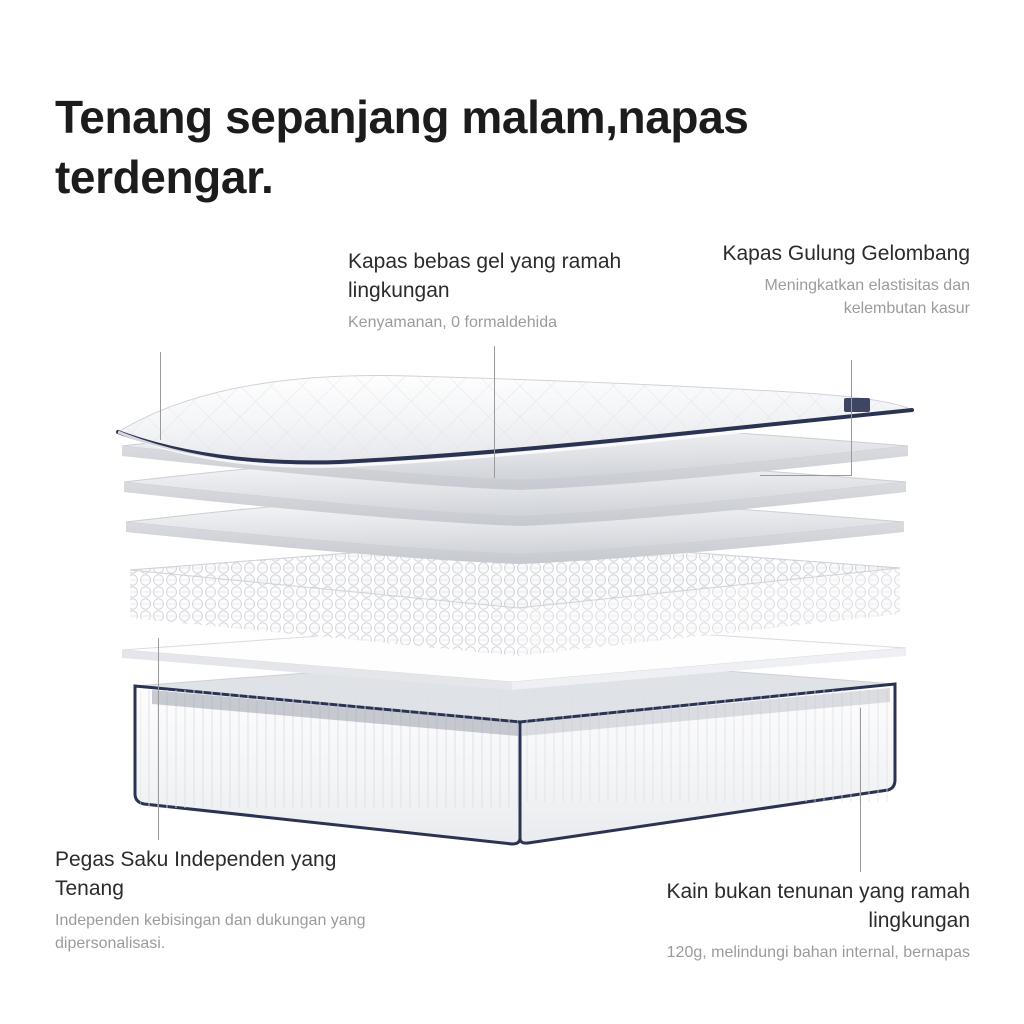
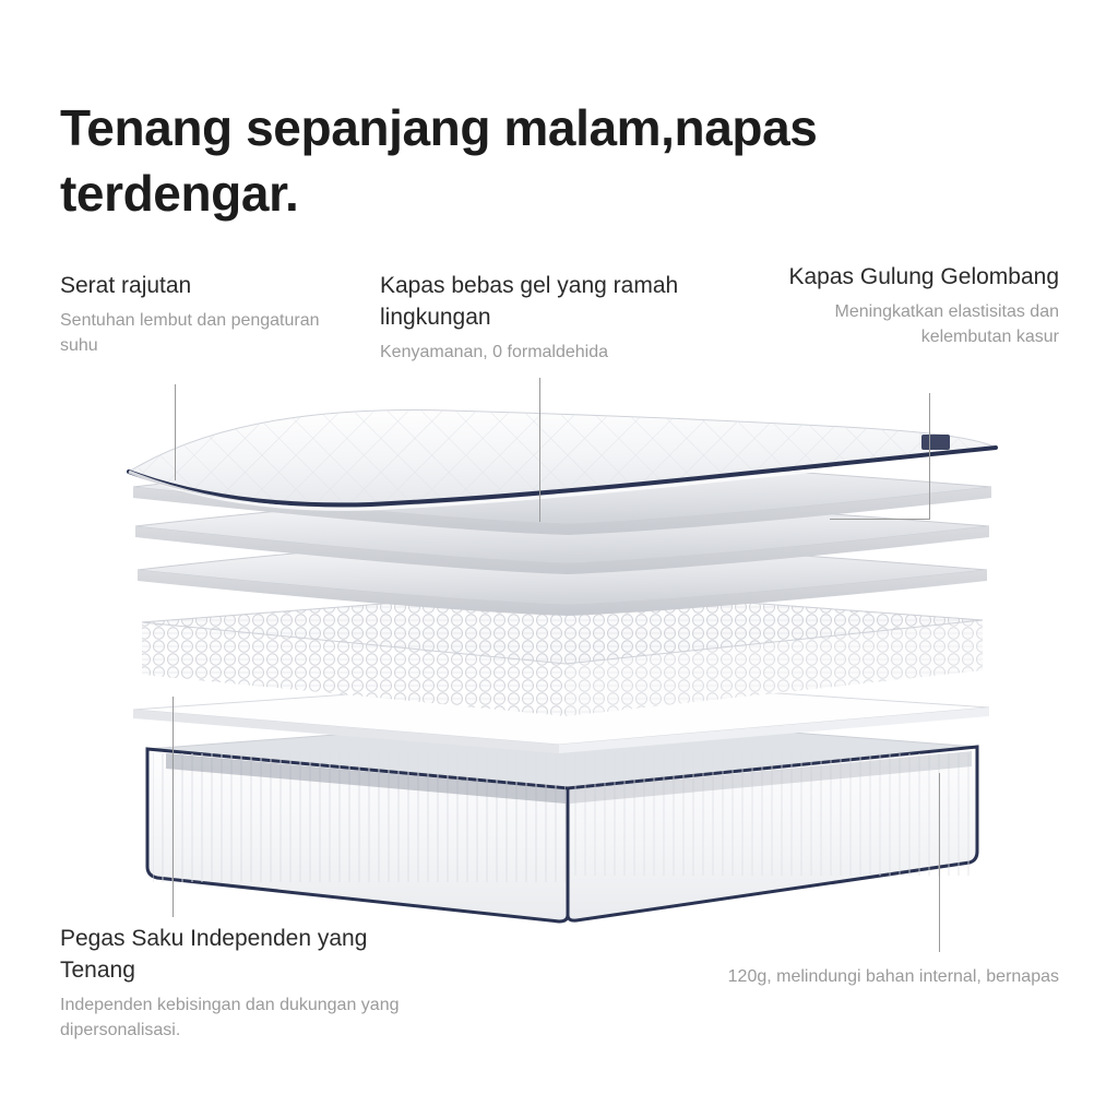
  Tenang sepanjang malam,napas terdengar.
+ Serat rajutan
+ Sentuhan lembut dan pengaturan suhu
  Kapas bebas gel yang ramah lingkungan
  Kenyamanan, 0 formaldehida
  Kapas Gulung Gelombang
  Meningkatkan elastisitas dan kelembutan kasur
  Pegas Saku Independen yang Tenang
  Independen kebisingan dan dukungan yang dipersonalisasi.
- Kain bukan tenunan yang ramah lingkungan
  120g, melindungi bahan internal, bernapas
